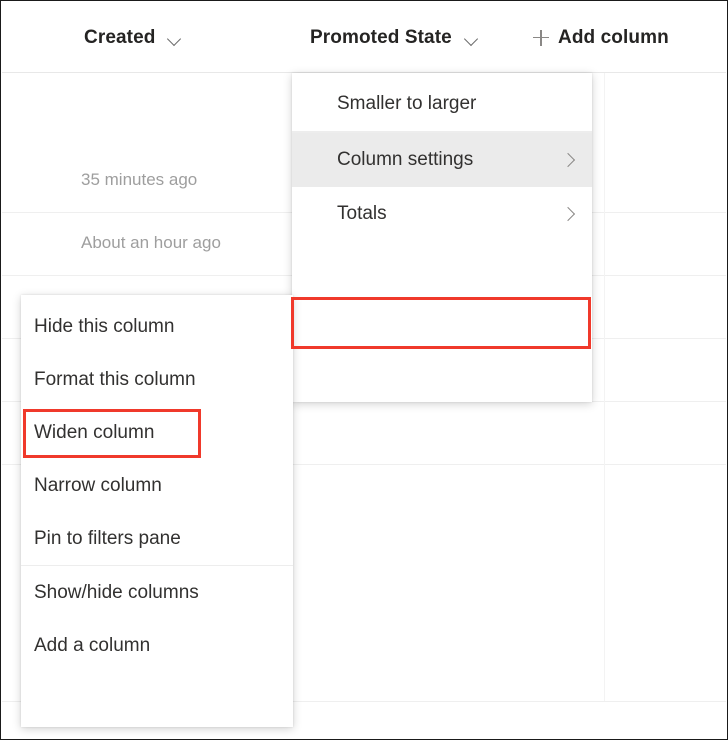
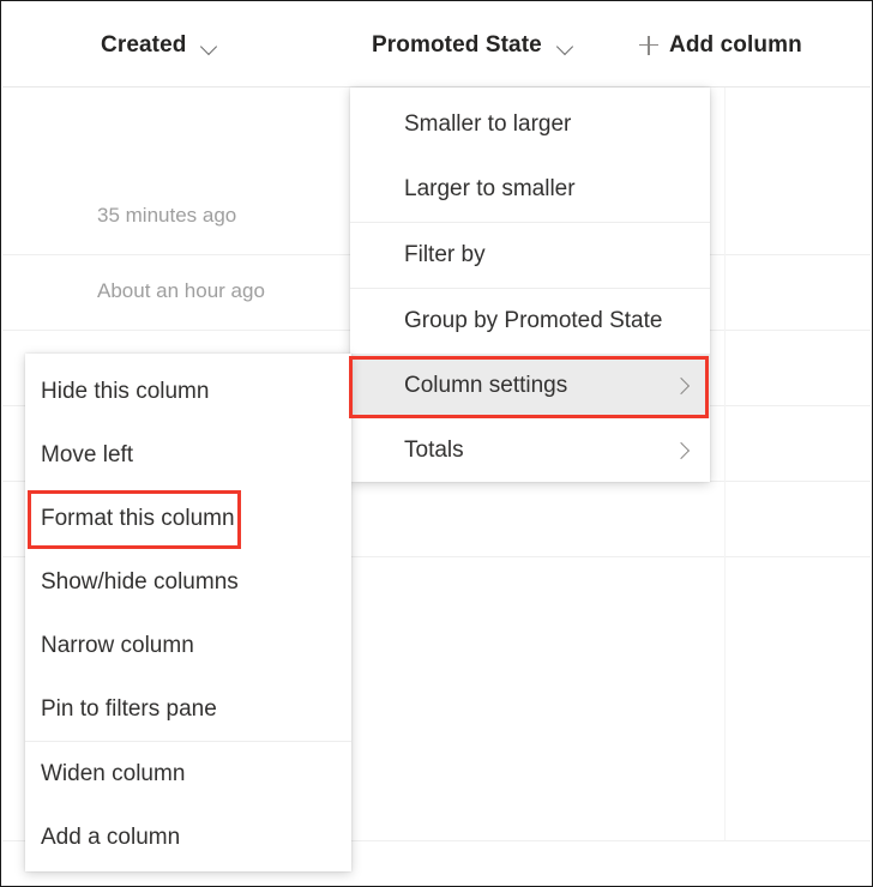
  35 minutes ago
  About an hour ago
  Created
  Promoted State
  Add column
  Smaller to larger
+ Larger to smaller
+ Filter by
+ Group by Promoted State
  Column settings
  Totals
  Hide this column
+ Move left
  Format this column
- Widen column
+ Show/hide columns
  Narrow column
  Pin to filters pane
- Show/hide columns
+ Widen column
  Add a column
